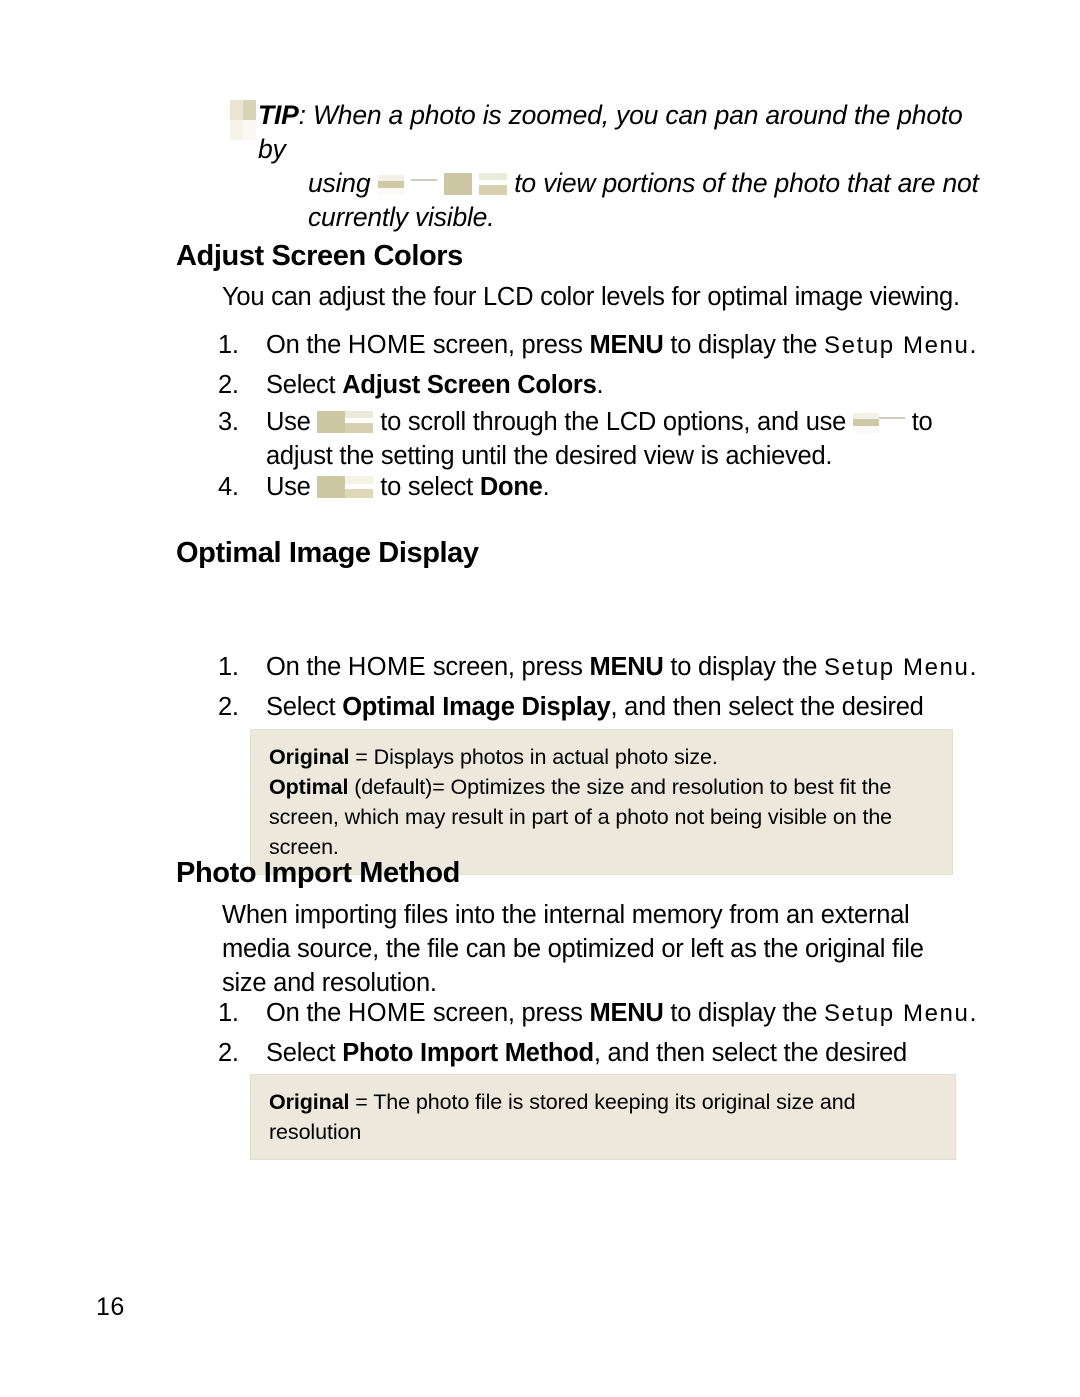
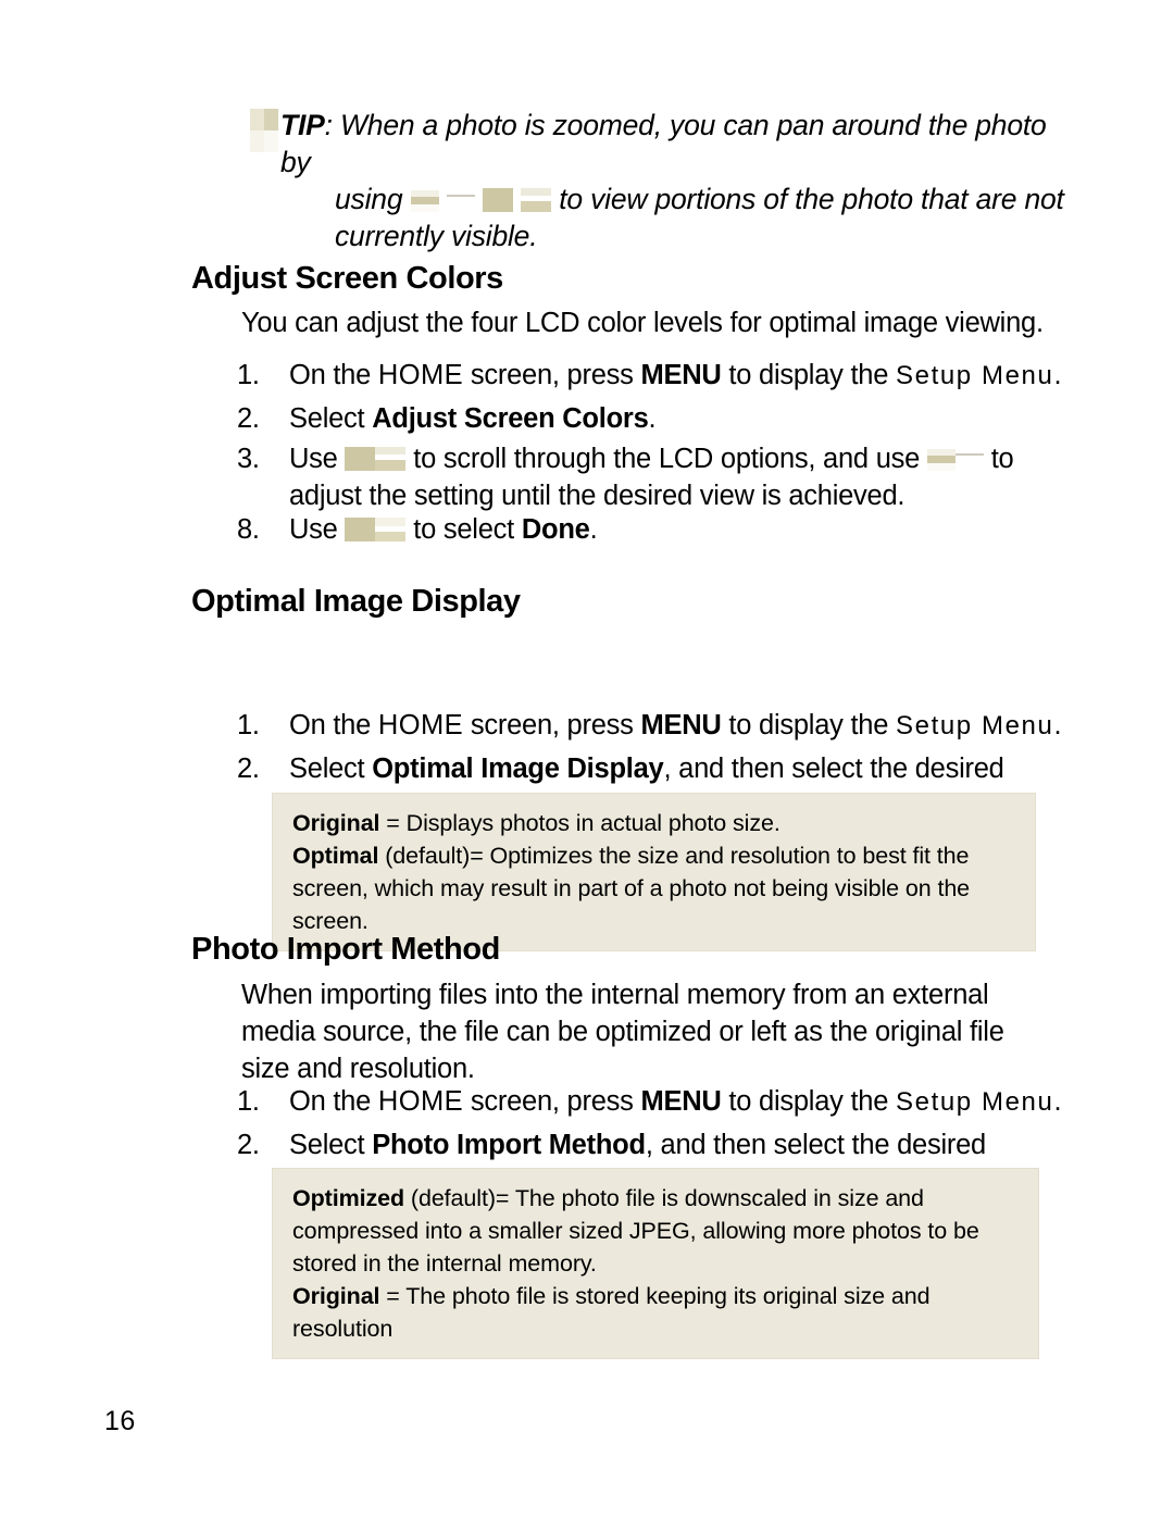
  TIP: When a photo is zoomed, you can pan around the photo by
  using to view portions of the photo that are not
  currently visible.
  Adjust Screen Colors
  You can adjust the four LCD color levels for optimal image viewing.
  1.
  On the HOME screen, press MENU to display the Setup Menu.
  2.
  Select Adjust Screen Colors.
  3.
  Use to scroll through the LCD options, and use to adjust the setting until the desired view is achieved.
- 4.
+ 8.
  Use to select Done.
  Optimal Image Display
  1.
  On the HOME screen, press MENU to display the Setup Menu.
  2.
  Select Optimal Image Display, and then select the desired
  Original = Displays photos in actual photo size.
  Optimal (default)= Optimizes the size and resolution to best fit the screen, which may result in part of a photo not being visible on the screen.
  Photo Import Method
  When importing files into the internal memory from an external media source, the file can be optimized or left as the original file size and resolution.
  1.
  On the HOME screen, press MENU to display the Setup Menu.
  2.
  Select Photo Import Method, and then select the desired
+ Optimized (default)= The photo file is downscaled in size and compressed into a smaller sized JPEG, allowing more photos to be stored in the internal memory.
  Original = The photo file is stored keeping its original size and resolution
  16
